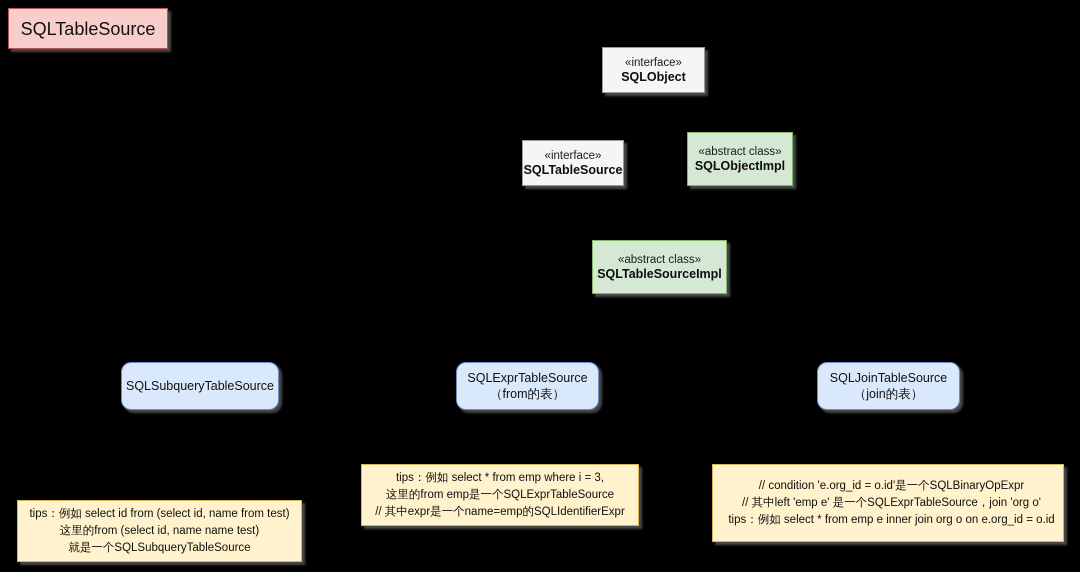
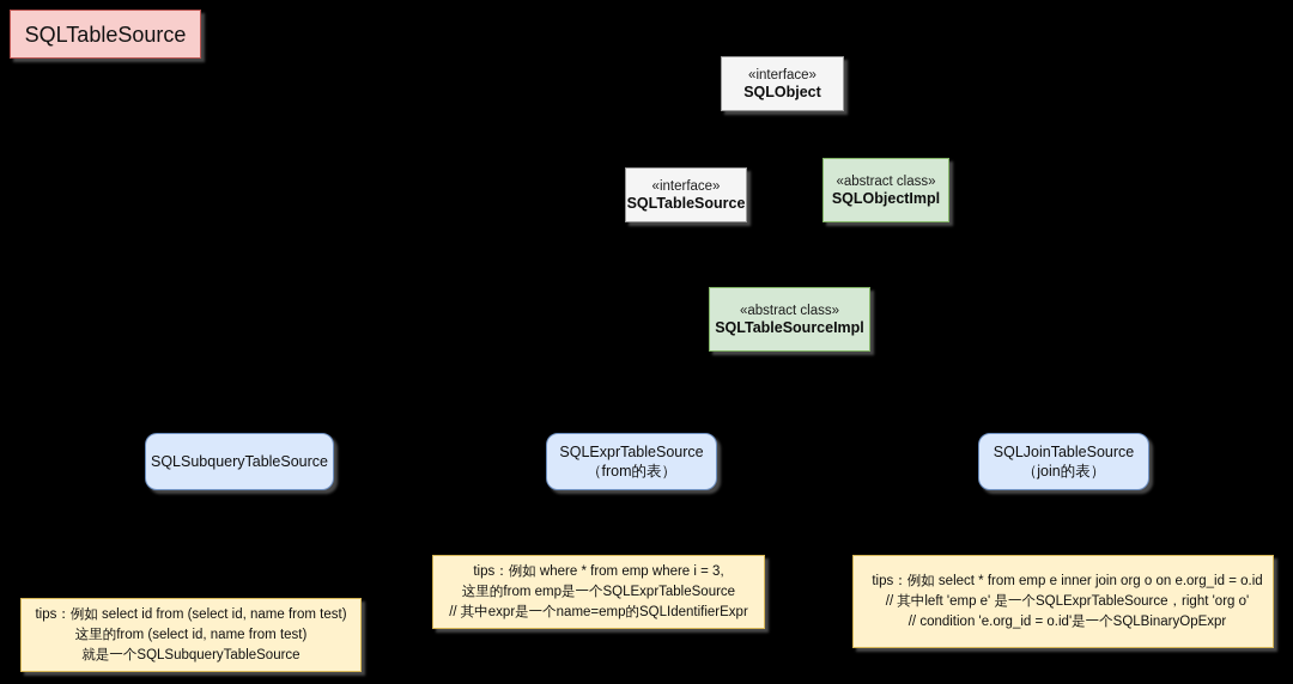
  SQLTableSource
  «interface»
  SQLObject
  «interface»
  SQLTableSource
  «abstract class»
  SQLObjectImpl
  «abstract class»
  SQLTableSourceImpl
  SQLSubqueryTableSource
  SQLExprTableSource
  （from的表）
  SQLJoinTableSource
  （join的表）
  tips：例如 select id from (select id, name from test)
- 这里的from (select id, name name test)
+ 这里的from (select id, name from test)
  就是一个SQLSubqueryTableSource
- tips：例如 select * from emp where i = 3,
+ tips：例如 where * from emp where i = 3,
  这里的from emp是一个SQLExprTableSource
  // 其中expr是一个name=emp的SQLIdentifierExpr
- // condition 'e.org_id = o.id'是一个SQLBinaryOpExpr
+ tips：例如 select * from emp e inner join org o on e.org_id = o.id
- // 其中left 'emp e' 是一个SQLExprTableSource，join 'org o'
+ // 其中left 'emp e' 是一个SQLExprTableSource，right 'org o'
- tips：例如 select * from emp e inner join org o on e.org_id = o.id
+ // condition 'e.org_id = o.id'是一个SQLBinaryOpExpr
